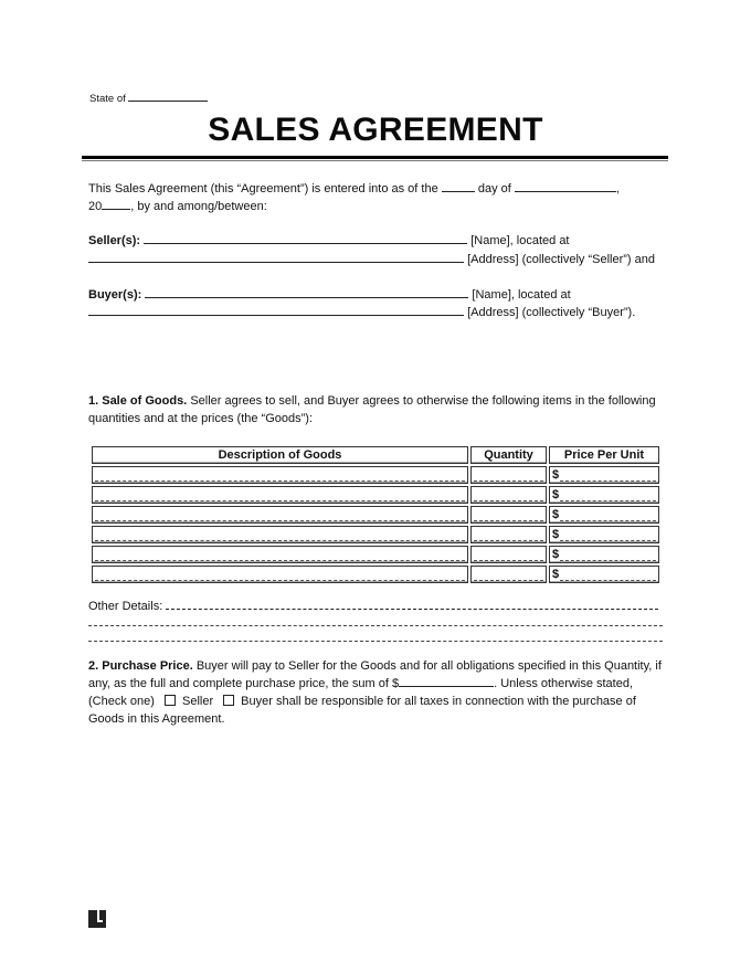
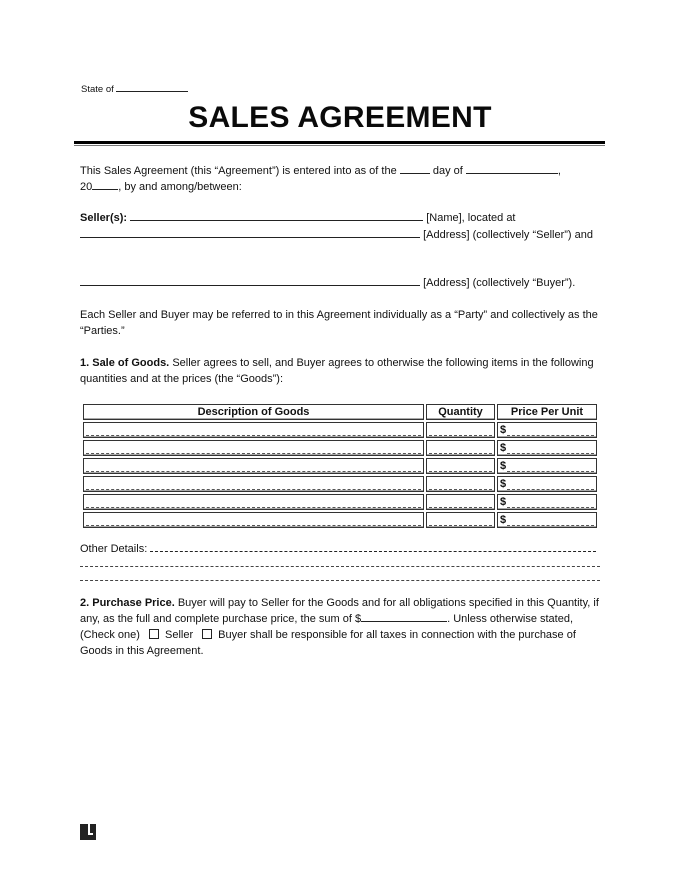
  State of
  SALES AGREEMENT
  This Sales Agreement (this “Agreement”) is entered into as of the day of ,
  20 , by and among/between:
  Seller(s): [Name], located at
  [Address] (collectively “Seller”) and
- Buyer(s): [Name], located at
  [Address] (collectively “Buyer”).
+ Each Seller and Buyer may be referred to in this Agreement individually as a “Party” and collectively as the “Parties.”
  1. Sale of Goods. Seller agrees to sell, and Buyer agrees to otherwise the following items in the following quantities and at the prices (the “Goods”):
  Description of Goods	Quantity	Price Per Unit
  		$
  		$
  		$
  		$
  		$
  		$
  Other Details:
  2. Purchase Price. Buyer will pay to Seller for the Goods and for all obligations specified in this Quantity, if any, as the full and complete purchase price, the sum of $ . Unless otherwise stated, (Check one) Seller Buyer shall be responsible for all taxes in connection with the purchase of Goods in this Agreement.
